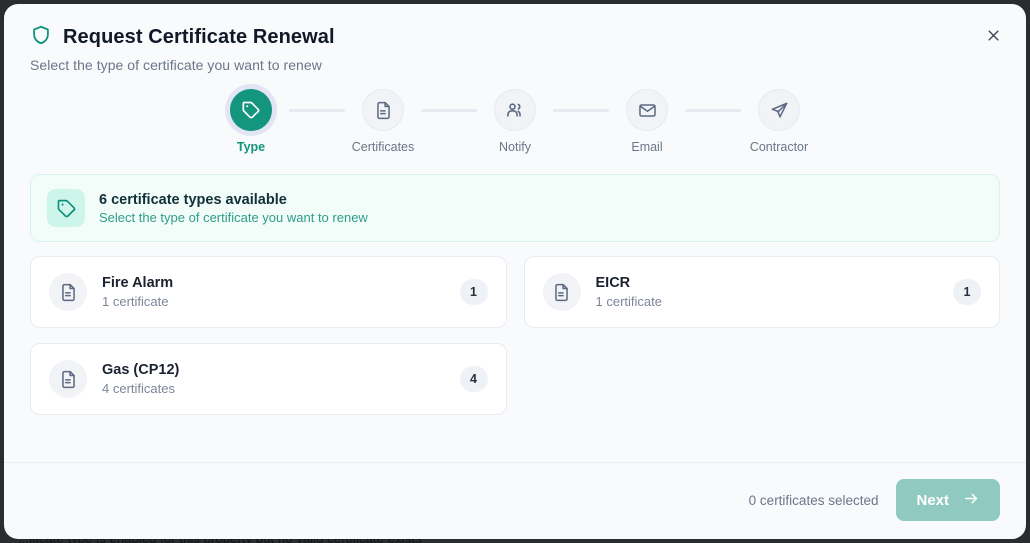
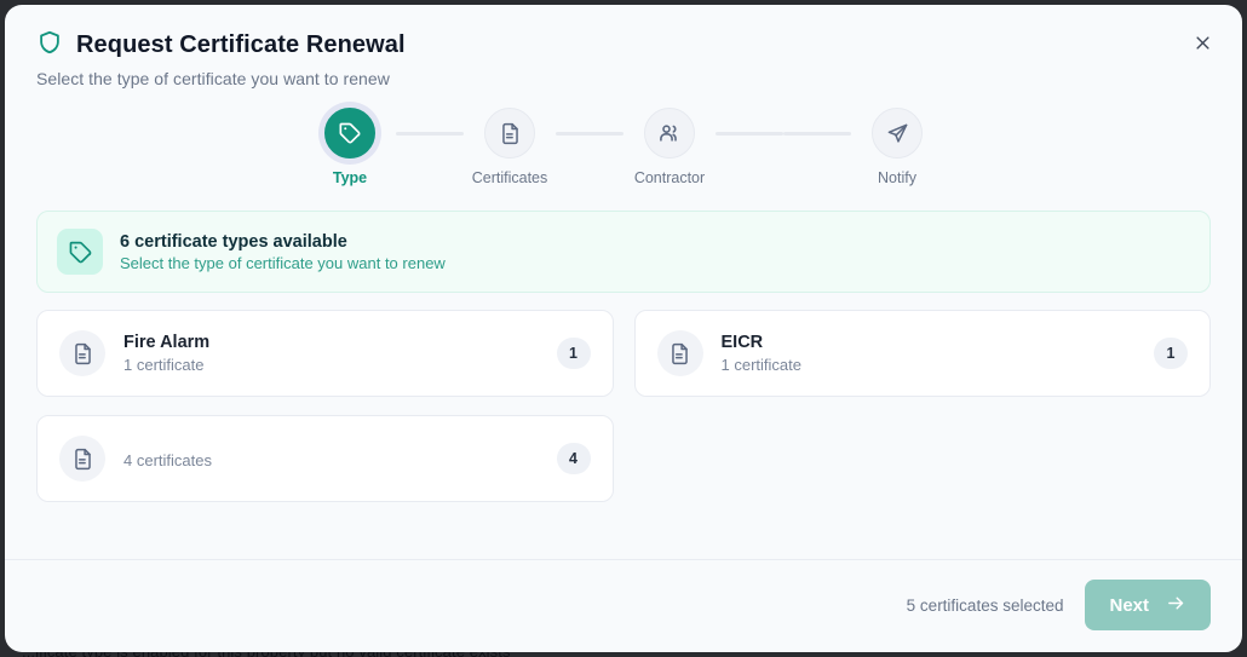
  Request Certificate Renewal
  Select the type of certificate you want to renew
  Type
  Certificates
- Notify
+ Contractor
- Email
- Contractor
+ Notify
  6 certificate types available
  Select the type of certificate you want to renew
  Fire Alarm
  1 certificate
  1
  EICR
  1 certificate
  1
- Gas (CP12)
  4 certificates
  4
- 0 certificates selected
+ 5 certificates selected
  Next
